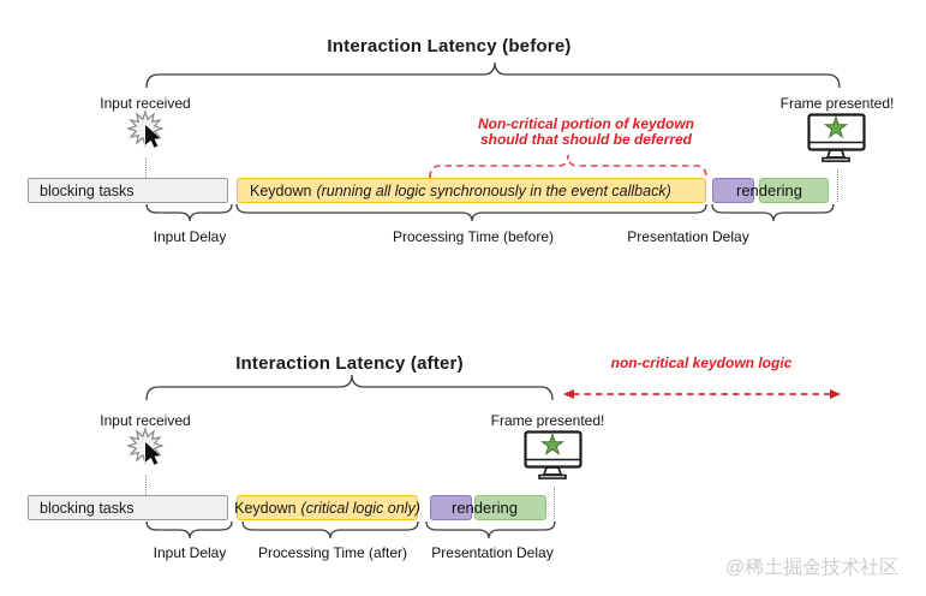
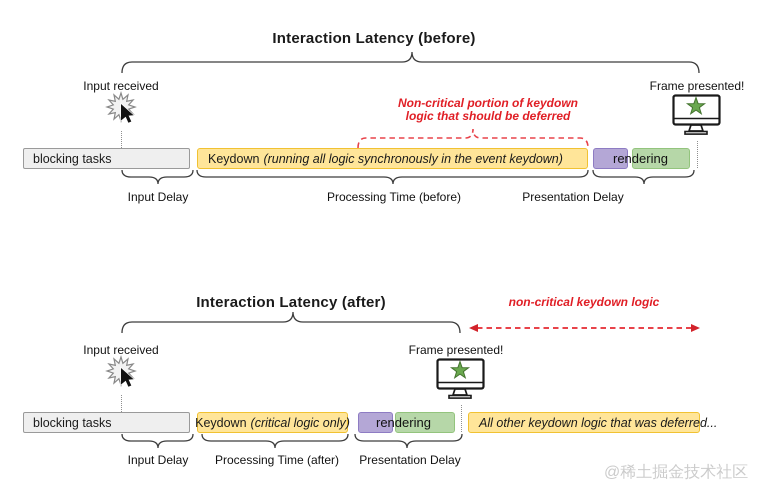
  Interaction Latency (before)
  Input received
  Frame presented!
  Non-critical portion of keydown
- should that should be deferred
+ logic that should be deferred
  blocking tasks
  Keydown
- (running all logic synchronously in the event callback)
+ (running all logic synchronously in the event keydown)
  rendering
  Input Delay
  Processing Time (before)
  Presentation Delay
  Interaction Latency (after)
  non-critical keydown logic
  Input received
  Frame presented!
  blocking tasks
  Keydown
  (critical logic only)
  rendering
+ All other keydown logic that was deferred...
  Input Delay
  Processing Time (after)
  Presentation Delay
  @稀土掘金技术社区
